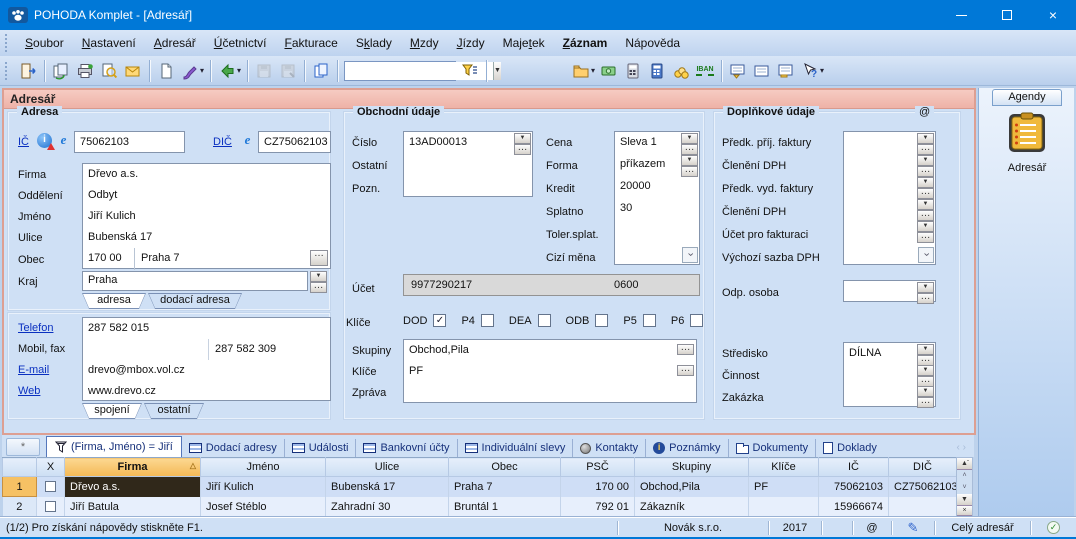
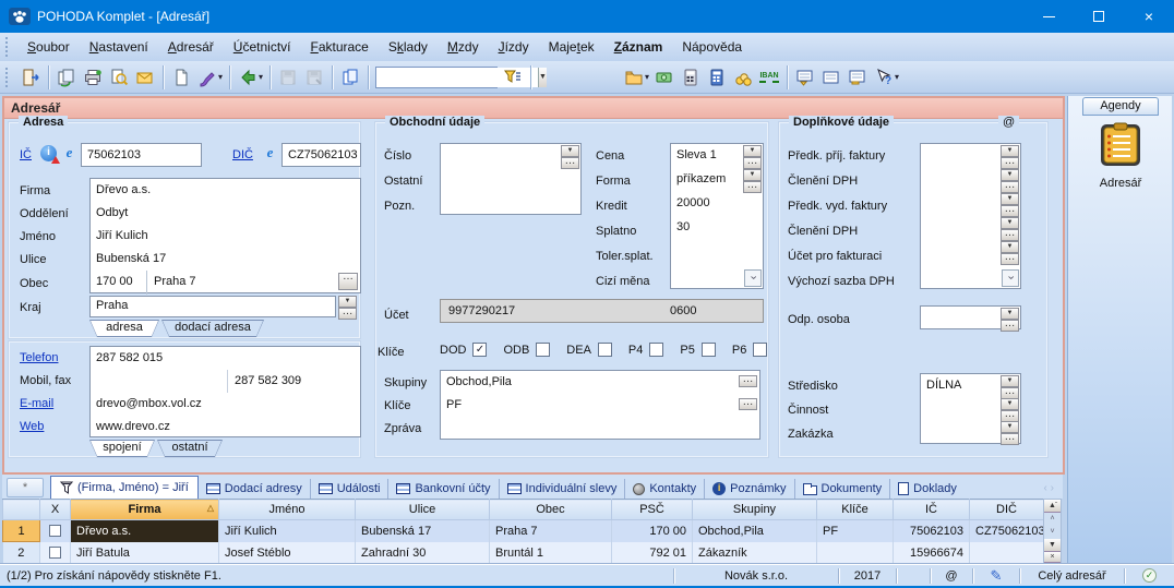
  POHODA Komplet - [Adresář]
  ×
  Soubor
  Nastavení
  Adresář
  Účetnictví
  Fakturace
  Sklady
  Mzdy
  Jízdy
  Majetek
  Záznam
  Nápověda
  ▾
  ▾
  ▾
  ?
  ▾
  Adresář
  Adresa
  IČ
  i
  e
  75062103
  DIČ
  e
  CZ75062103
  Firma
  Oddělení
  Jméno
  Ulice
  Obec
  Dřevo a.s.
  Odbyt
  Jiří Kulich
  Bubenská 17
  170 00
  Praha 7
  Kraj
  Praha
  adresa
  dodací adresa
  Telefon
  Mobil, fax
  E-mail
  Web
  287 582 015
  287 582 309
  drevo@mbox.vol.cz
  www.drevo.cz
  spojení
  ostatní
  Obchodní údaje
  Číslo
  Ostatní
  Pozn.
- 13AD00013
  Cena
  Forma
  Kredit
  Splatno
  Toler.splat.
  Cizí měna
  Sleva 1
  příkazem
  20000
  30
  Účet
  9977290217
  0600
  Klíče
  DOD
  ✓
- P4
+ ODB
  DEA
- ODB
+ P4
  P5
  P6
  Skupiny
  Klíče
  Zpráva
  Obchod,Pila
  PF
  Doplňkové údaje
  @
  Předk. příj. faktury
  Členění DPH
  Předk. vyd. faktury
  Členění DPH
  Účet pro fakturaci
  Výchozí sazba DPH
  Odp. osoba
  Středisko
  Činnost
  Zakázka
  DÍLNA
  Agendy
  Adresář
  *
  (Firma, Jméno) = Jiří
  Dodací adresy
  Události
  Bankovní účty
  Individuální slevy
  Kontakty
  i
  Poznámky
  Dokumenty
  Doklady
  ‹ ›
  	X	Firma	Jméno	Ulice	Obec	PSČ	Skupiny	Klíče	IČ	DIČ
  1		Dřevo a.s.	Jiří Kulich	Bubenská 17	Praha 7	170 00	Obchod,Pila	PF	75062103	CZ75062103
  2		Jiří Batula	Josef Stéblo	Zahradní 30	Bruntál 1	792 01	Zákazník		15966674
  (1/2) Pro získání nápovědy stiskněte F1.
  Novák s.r.o.
  2017
  @
  ✎
  Celý adresář
